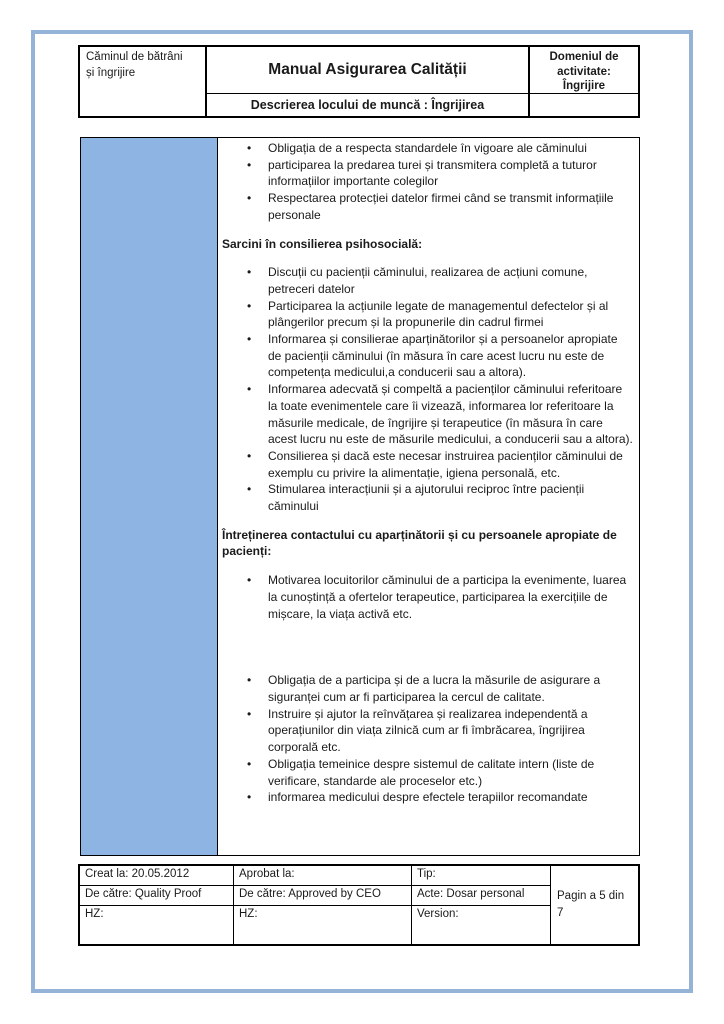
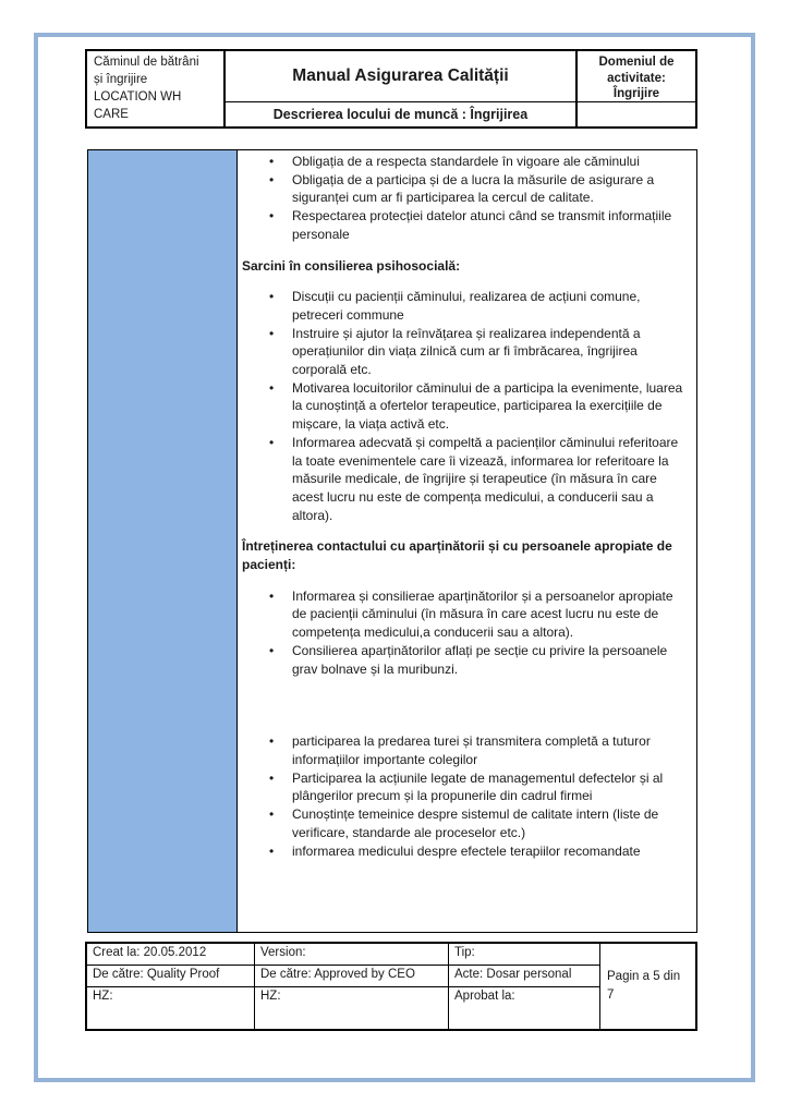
  Căminul de bătrâni
  și îngrijire
+ LOCATION WH CARE
  Manual Asigurarea Calității
  Domeniul de
  activitate:
  Îngrijire
  Descrierea locului de muncă : Îngrijirea
  Obligația de a respecta standardele în vigoare ale căminului
- participarea la predarea turei și transmitera completă a tuturor informațiilor importante colegilor
+ Obligația de a participa și de a lucra la măsurile de asigurare a siguranței cum ar fi participarea la cercul de calitate.
- Respectarea protecției datelor firmei când se transmit informațiile personale
+ Respectarea protecției datelor atunci când se transmit informațiile personale
  Sarcini în consilierea psihosocială:
- Discuții cu pacienții căminului, realizarea de acțiuni comune, petreceri datelor
+ Discuții cu pacienții căminului, realizarea de acțiuni comune, petreceri commune
- Participarea la acțiunile legate de managementul defectelor și al plângerilor precum și la propunerile din cadrul firmei
+ Instruire și ajutor la reînvățarea și realizarea independentă a operațiunilor din viața zilnică cum ar fi îmbrăcarea, îngrijirea corporală etc.
- Informarea și consilierae aparținătorilor și a persoanelor apropiate de pacienții căminului (în măsura în care acest lucru nu este de competența medicului,a conducerii sau a altora).
+ Motivarea locuitorilor căminului de a participa la evenimente, luarea la cunoștință a ofertelor terapeutice, participarea la exercițiile de mișcare, la viața activă etc.
- Informarea adecvată și compeltă a pacienților căminului referitoare la toate evenimentele care îi vizează, informarea lor referitoare la măsurile medicale, de îngrijire și terapeutice (în măsura în care acest lucru nu este de măsurile medicului, a conducerii sau a altora).
+ Informarea adecvată și compeltă a pacienților căminului referitoare la toate evenimentele care îi vizează, informarea lor referitoare la măsurile medicale, de îngrijire și terapeutice (în măsura în care acest lucru nu este de compența medicului, a conducerii sau a altora).
- Consilierea și dacă este necesar instruirea pacienților căminului de exemplu cu privire la alimentație, igiena personală, etc.
- Stimularea interacțiunii și a ajutorului reciproc între pacienții căminului
  Întreținerea contactului cu aparținătorii și cu persoanele apropiate de pacienți:
- Motivarea locuitorilor căminului de a participa la evenimente, luarea la cunoștință a ofertelor terapeutice, participarea la exercițiile de mișcare, la viața activă etc.
+ Informarea și consilierae aparținătorilor și a persoanelor apropiate de pacienții căminului (în măsura în care acest lucru nu este de competența medicului,a conducerii sau a altora).
+ Consilierea aparținătorilor aflați pe secție cu privire la persoanele grav bolnave și la muribunzi.
- Obligația de a participa și de a lucra la măsurile de asigurare a siguranței cum ar fi participarea la cercul de calitate.
+ participarea la predarea turei și transmitera completă a tuturor informațiilor importante colegilor
- Instruire și ajutor la reînvățarea și realizarea independentă a operațiunilor din viața zilnică cum ar fi îmbrăcarea, îngrijirea corporală etc.
+ Participarea la acțiunile legate de managementul defectelor și al plângerilor precum și la propunerile din cadrul firmei
- Obligația temeinice despre sistemul de calitate intern (liste de verificare, standarde ale proceselor etc.)
+ Cunoștințe temeinice despre sistemul de calitate intern (liste de verificare, standarde ale proceselor etc.)
  informarea medicului despre efectele terapiilor recomandate
  Creat la: 20.05.2012
- Aprobat la:
+ Version:
  Tip:
  Pagin a 5 din 7
  De către: Quality Proof
  De către: Approved by CEO
  Acte: Dosar personal
  HZ:
  HZ:
- Version:
+ Aprobat la:
